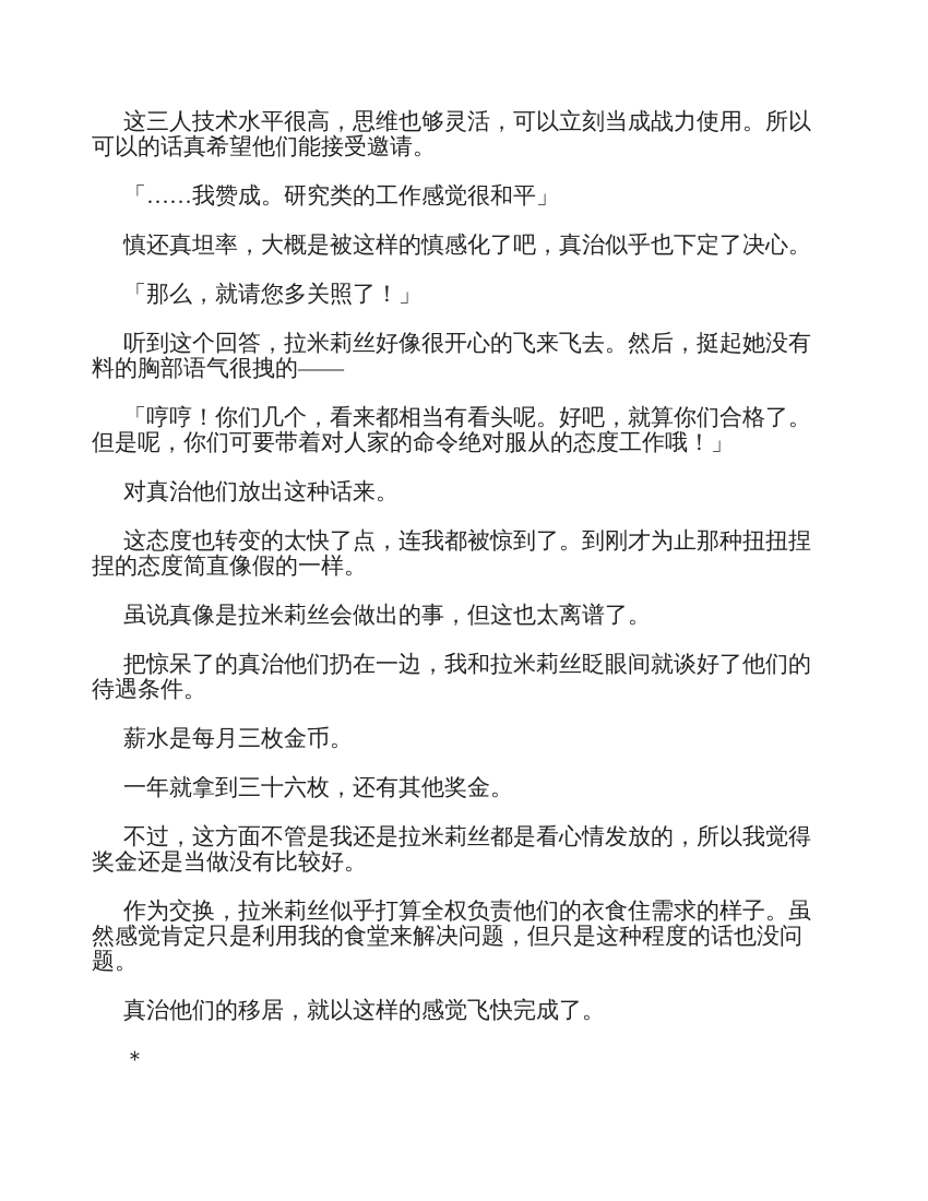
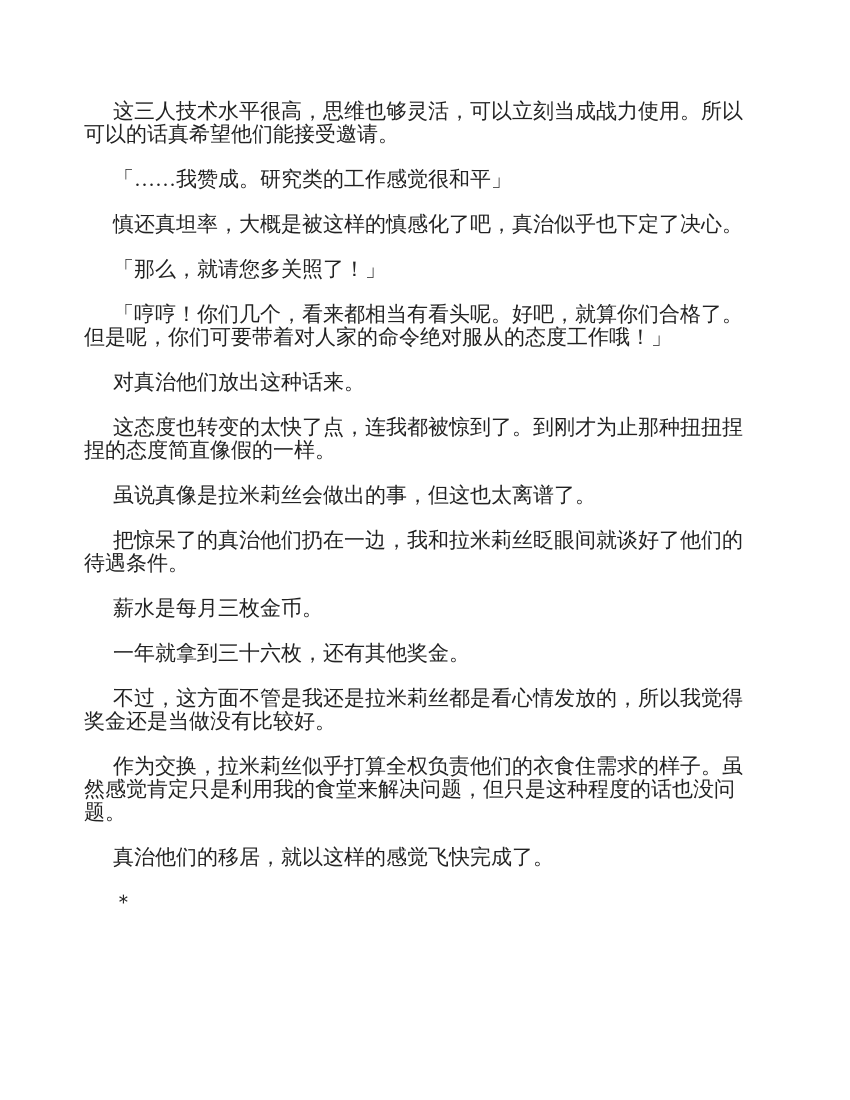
  这三人技术水平很高，思维也够灵活，可以立刻当成战力使用。所以
  可以的话真希望他们能接受邀请。
  「……我赞成。研究类的工作感觉很和平」
  慎还真坦率，大概是被这样的慎感化了吧，真治似乎也下定了决心。
  「那么，就请您多关照了！」
- 听到这个回答，拉米莉丝好像很开心的飞来飞去。然后，挺起她没有
- 料的胸部语气很拽的——
  「哼哼！你们几个，看来都相当有看头呢。好吧，就算你们合格了。
  但是呢，你们可要带着对人家的命令绝对服从的态度工作哦！」
  对真治他们放出这种话来。
  这态度也转变的太快了点，连我都被惊到了。到刚才为止那种扭扭捏
  捏的态度简直像假的一样。
  虽说真像是拉米莉丝会做出的事，但这也太离谱了。
  把惊呆了的真治他们扔在一边，我和拉米莉丝眨眼间就谈好了他们的
  待遇条件。
  薪水是每月三枚金币。
  一年就拿到三十六枚，还有其他奖金。
  不过，这方面不管是我还是拉米莉丝都是看心情发放的，所以我觉得
  奖金还是当做没有比较好。
  作为交换，拉米莉丝似乎打算全权负责他们的衣食住需求的样子。虽
  然感觉肯定只是利用我的食堂来解决问题，但只是这种程度的话也没问
  题。
  真治他们的移居，就以这样的感觉飞快完成了。
  ＊
